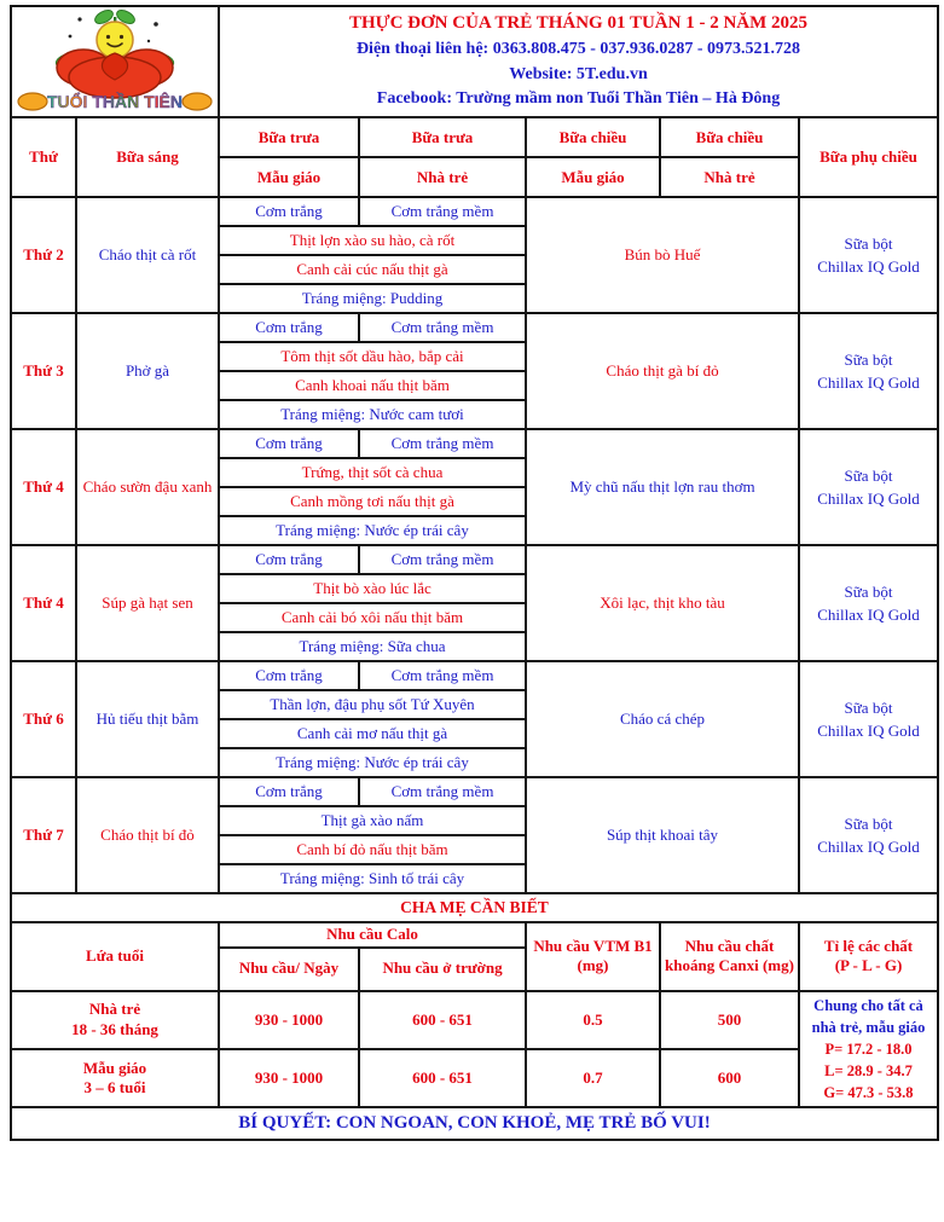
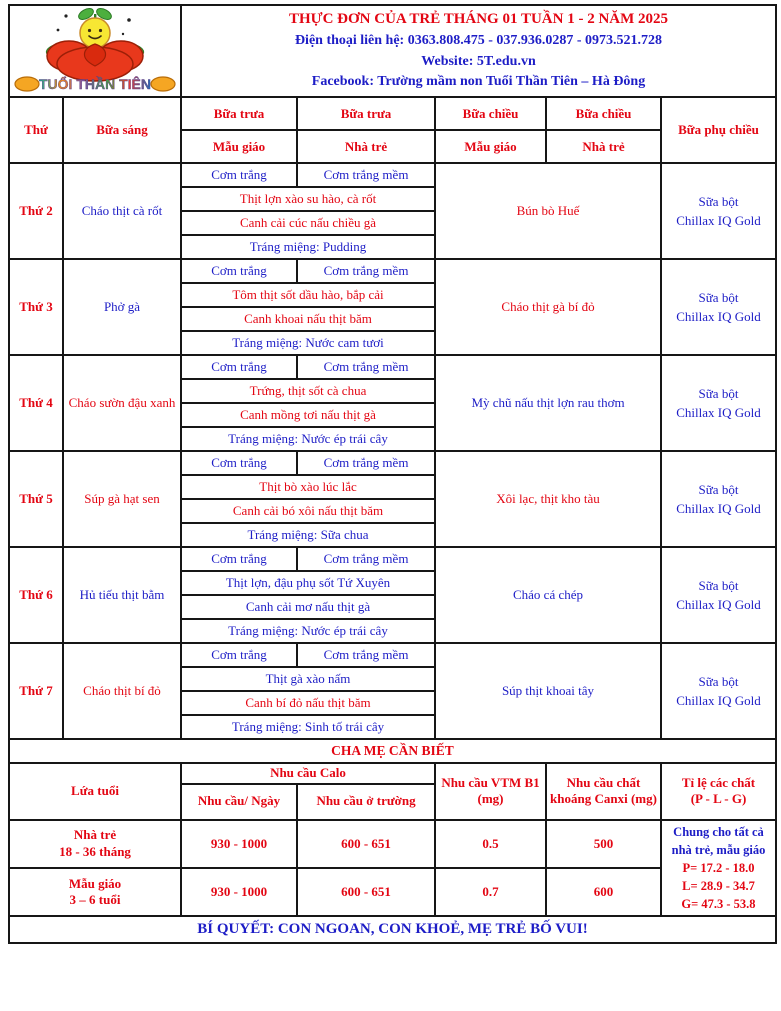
  TUỔI THẦN TIÊN	THỰC ĐƠN CỦA TRẺ THÁNG 01 TUẦN 1 - 2 NĂM 2025 Điện thoại liên hệ: 0363.808.475 - 037.936.0287 - 0973.521.728 Website: 5T.edu.vn Facebook: Trường mầm non Tuổi Thần Tiên – Hà Đông
  Thứ	Bữa sáng	Bữa trưa	Bữa trưa	Bữa chiều	Bữa chiều	Bữa phụ chiều
  Mẫu giáo	Nhà trẻ	Mẫu giáo	Nhà trẻ
  Thứ 2	Cháo thịt cà rốt	Cơm trắng	Cơm trắng mềm	Bún bò Huế	Sữa bột Chillax IQ Gold
  Thịt lợn xào su hào, cà rốt
- Canh cải cúc nấu thịt gà
+ Canh cải cúc nấu chiều gà
  Tráng miệng: Pudding
  Thứ 3	Phở gà	Cơm trắng	Cơm trắng mềm	Cháo thịt gà bí đỏ	Sữa bột Chillax IQ Gold
  Tôm thịt sốt dầu hào, bắp cải
  Canh khoai nấu thịt băm
  Tráng miệng: Nước cam tươi
  Thứ 4	Cháo sườn đậu xanh	Cơm trắng	Cơm trắng mềm	Mỳ chũ nấu thịt lợn rau thơm	Sữa bột Chillax IQ Gold
  Trứng, thịt sốt cà chua
  Canh mồng tơi nấu thịt gà
  Tráng miệng: Nước ép trái cây
- Thứ 4	Súp gà hạt sen	Cơm trắng	Cơm trắng mềm	Xôi lạc, thịt kho tàu	Sữa bột Chillax IQ Gold
+ Thứ 5	Súp gà hạt sen	Cơm trắng	Cơm trắng mềm	Xôi lạc, thịt kho tàu	Sữa bột Chillax IQ Gold
  Thịt bò xào lúc lắc
  Canh cải bó xôi nấu thịt băm
  Tráng miệng: Sữa chua
  Thứ 6	Hủ tiếu thịt bằm	Cơm trắng	Cơm trắng mềm	Cháo cá chép	Sữa bột Chillax IQ Gold
- Thần lợn, đậu phụ sốt Tứ Xuyên
+ Thịt lợn, đậu phụ sốt Tứ Xuyên
  Canh cải mơ nấu thịt gà
  Tráng miệng: Nước ép trái cây
  Thứ 7	Cháo thịt bí đỏ	Cơm trắng	Cơm trắng mềm	Súp thịt khoai tây	Sữa bột Chillax IQ Gold
  Thịt gà xào nấm
  Canh bí đỏ nấu thịt băm
  Tráng miệng: Sinh tố trái cây
  CHA MẸ CẦN BIẾT
  Lứa tuổi	Nhu cầu Calo	Nhu cầu VTM B1 (mg)	Nhu cầu chất khoáng Canxi (mg)	Tỉ lệ các chất (P - L - G)
  Nhu cầu/ Ngày	Nhu cầu ở trường
  Nhà trẻ 18 - 36 tháng	930 - 1000	600 - 651	0.5	500	Chung cho tất cả nhà trẻ, mẫu giáo P= 17.2 - 18.0 L= 28.9 - 34.7 G= 47.3 - 53.8
  Mẫu giáo 3 – 6 tuổi	930 - 1000	600 - 651	0.7	600
  BÍ QUYẾT: CON NGOAN, CON KHOẺ, MẸ TRẺ BỐ VUI!
